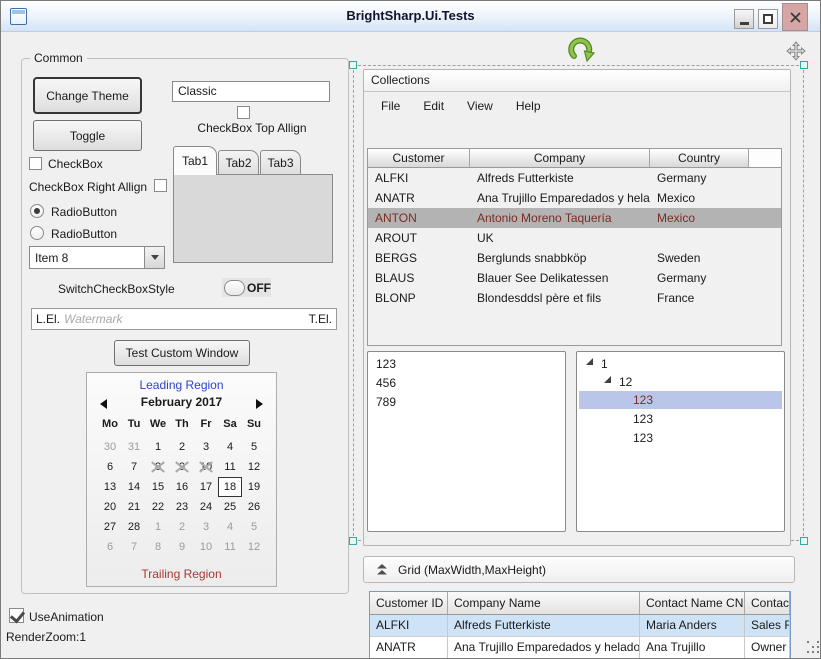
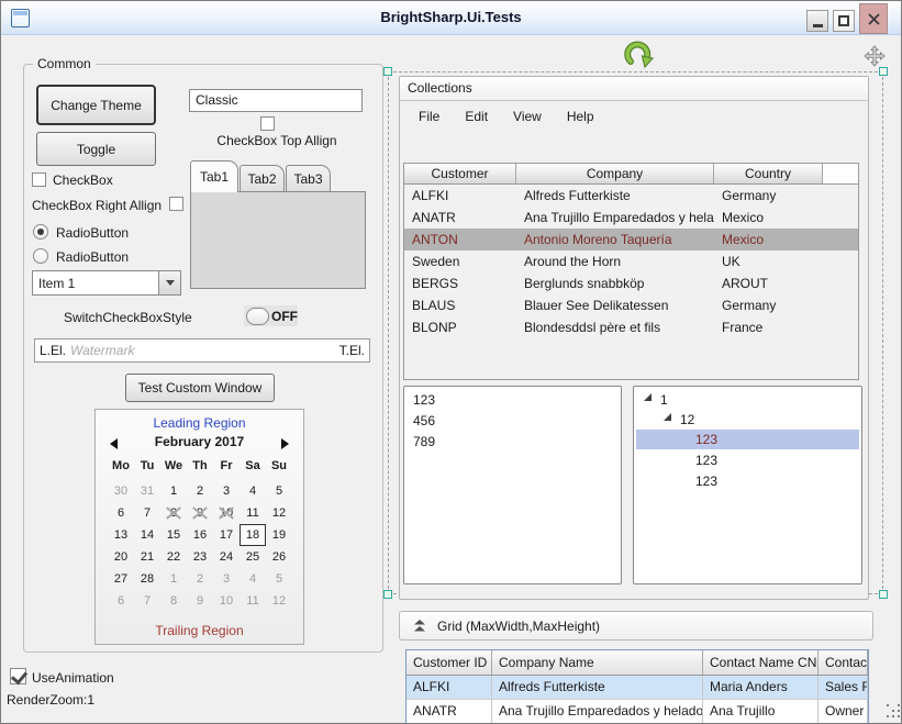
  BrightSharp.Ui.Tests
  Common
  Change Theme
  Classic
  CheckBox Top Allign
  Toggle
  CheckBox
  CheckBox Right Allign
  Tab1
  Tab2
  Tab3
  RadioButton
  RadioButton
- Item 8
+ Item 1
  SwitchCheckBoxStyle
  OFF
  L.El.
  Watermark
  T.El.
  Test Custom Window
  Leading Region
  February 2017
  Mo
  Tu
  We
  Th
  Fr
  Sa
  Su
  30
  31
  1
  2
  3
  4
  5
  6
  7
  8
  9
  10
  11
  12
  13
  14
  15
  16
  17
  18
  19
  20
  21
  22
  23
  24
  25
  26
  27
  28
  1
  2
  3
  4
  5
  6
  7
  8
  9
  10
  11
  12
  Trailing Region
  UseAnimation
  RenderZoom:1
  Collections
  File
  Edit
  View
  Help
  Customer
  Company
  Country
  ALFKI
  Alfreds Futterkiste
  Germany
  ANATR
  Ana Trujillo Emparedados y hela
  Mexico
  ANTON
  Antonio Moreno Taquería
  Mexico
- AROUT
+ Sweden
+ Around the Horn
  UK
  BERGS
  Berglunds snabbköp
- Sweden
+ AROUT
  BLAUS
  Blauer See Delikatessen
  Germany
  BLONP
  Blondesddsl père et fils
  France
  123
  456
  789
  1
  12
  123
  123
  123
  Grid (MaxWidth,MaxHeight)
  Customer ID
  Company Name
  Contact Name CN
  Contac
  ALFKI
  Alfreds Futterkiste
  Maria Anders
  Sales R
  ANATR
  Ana Trujillo Emparedados y helado
  Ana Trujillo
  Owner
